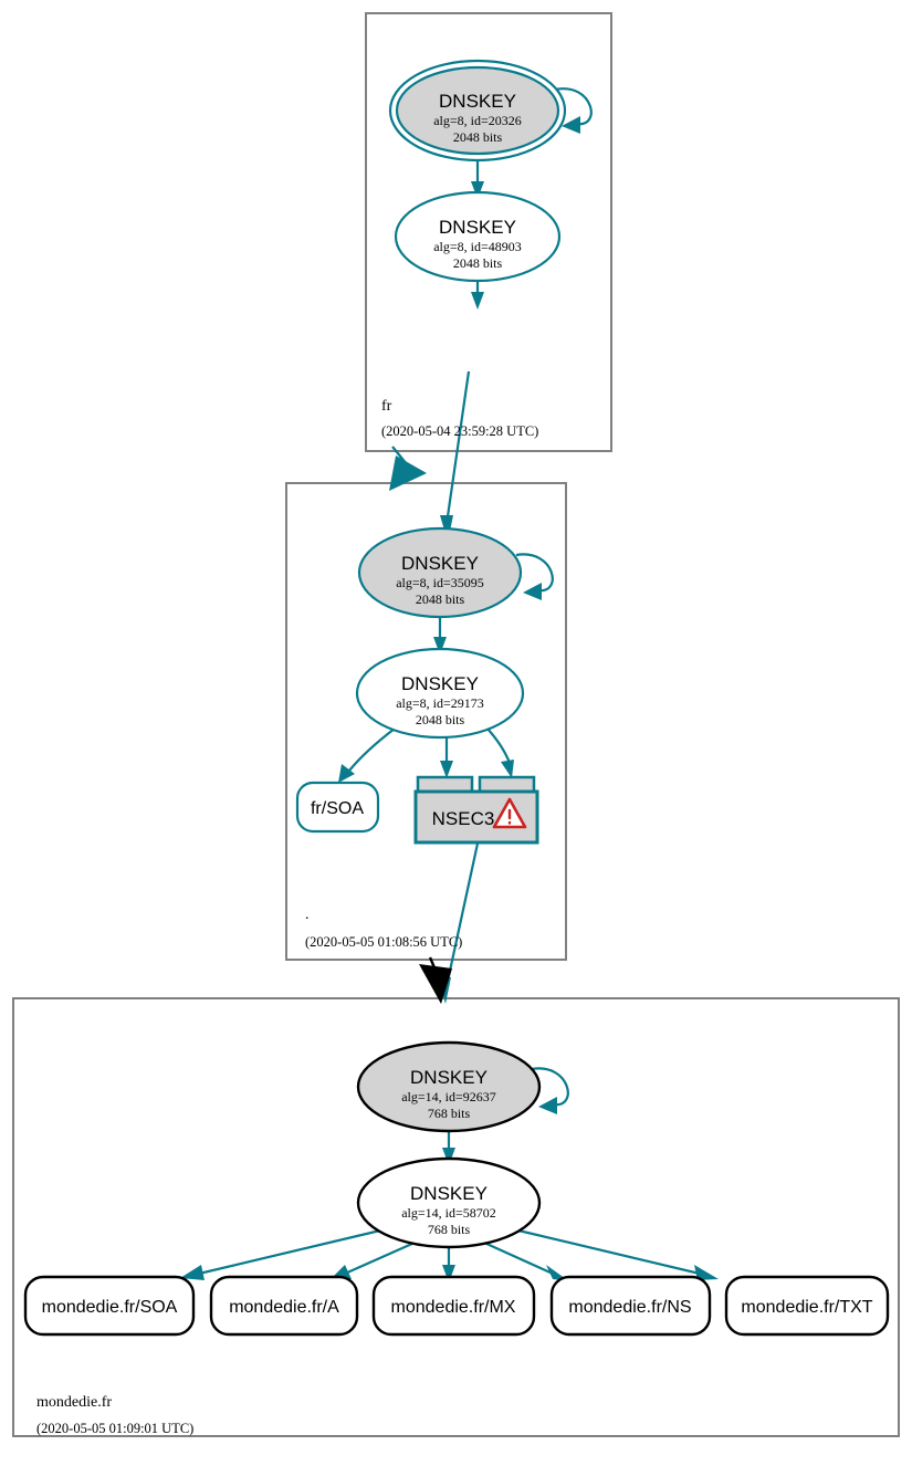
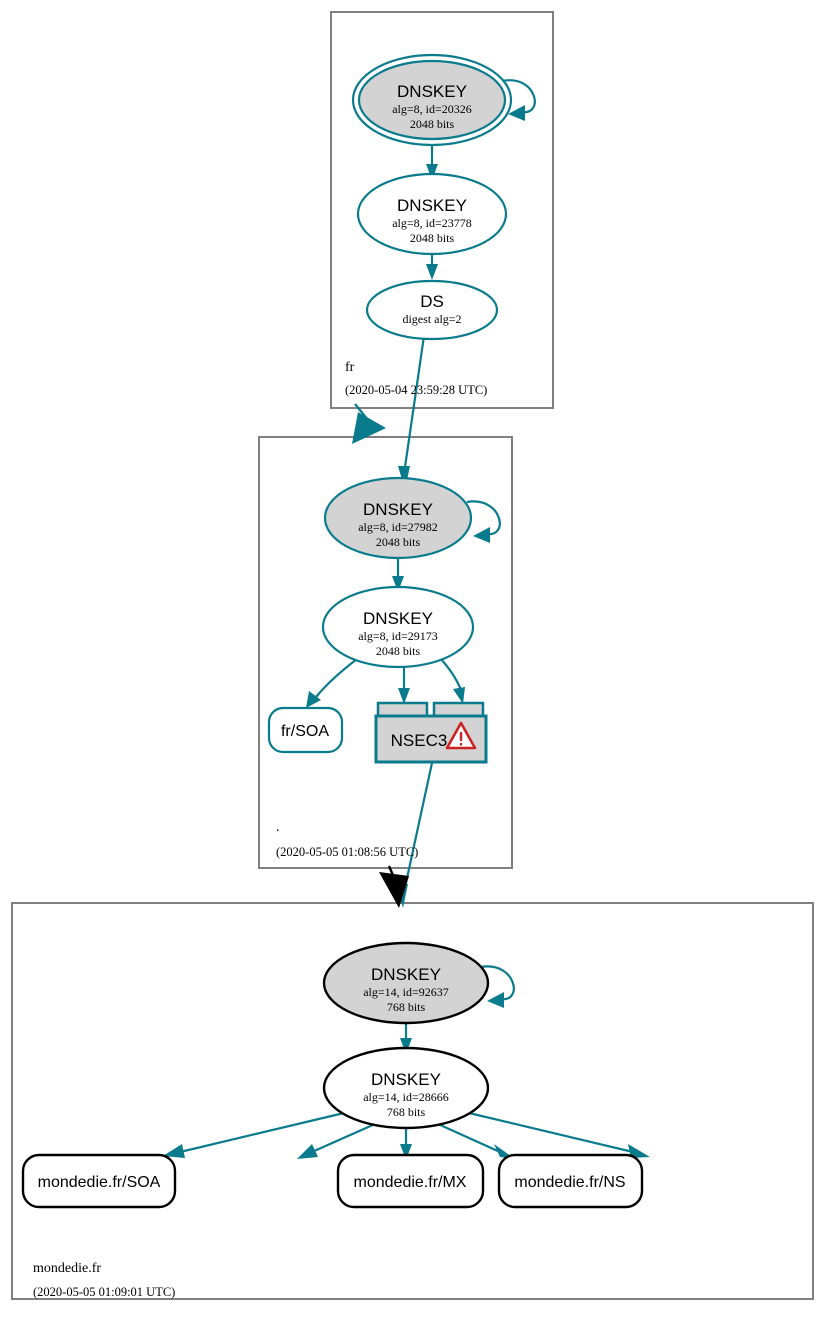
  DNSKEY
  alg=8, id=20326
  2048 bits
  DNSKEY
- alg=8, id=48903
+ alg=8, id=23778
  2048 bits
+ DS
+ digest alg=2
  fr
  (2020-05-04 23:59:28 UTC)
  DNSKEY
- alg=8, id=35095
+ alg=8, id=27982
  2048 bits
  DNSKEY
  alg=8, id=29173
  2048 bits
  fr/SOA
  NSEC3
  .
  (2020-05-05 01:08:56 UTC)
  DNSKEY
  alg=14, id=92637
  768 bits
  DNSKEY
- alg=14, id=58702
+ alg=14, id=28666
  768 bits
  mondedie.fr/SOA
- mondedie.fr/A
  mondedie.fr/MX
  mondedie.fr/NS
- mondedie.fr/TXT
  mondedie.fr
  (2020-05-05 01:09:01 UTC)
